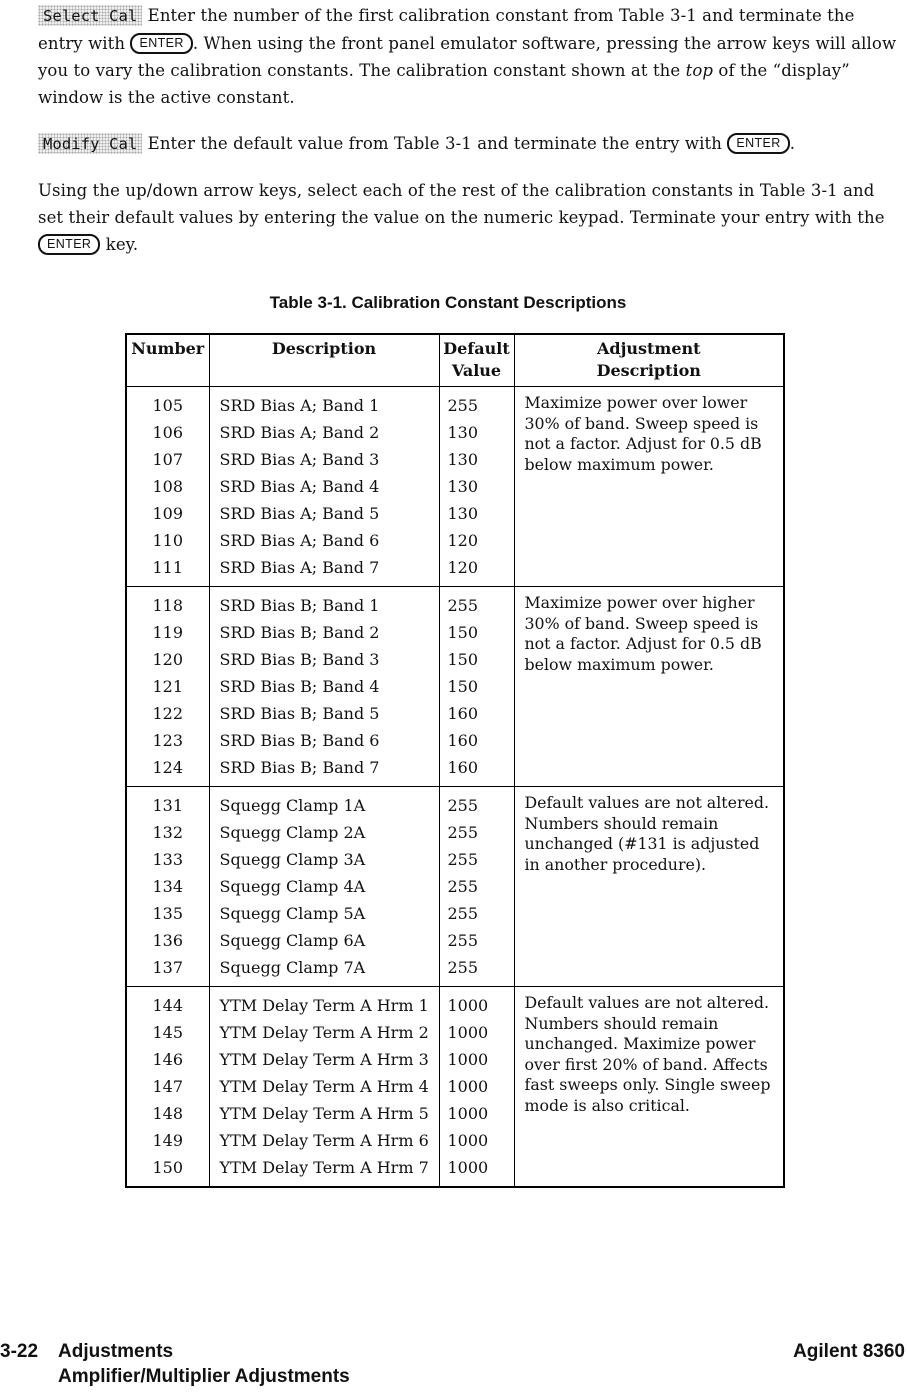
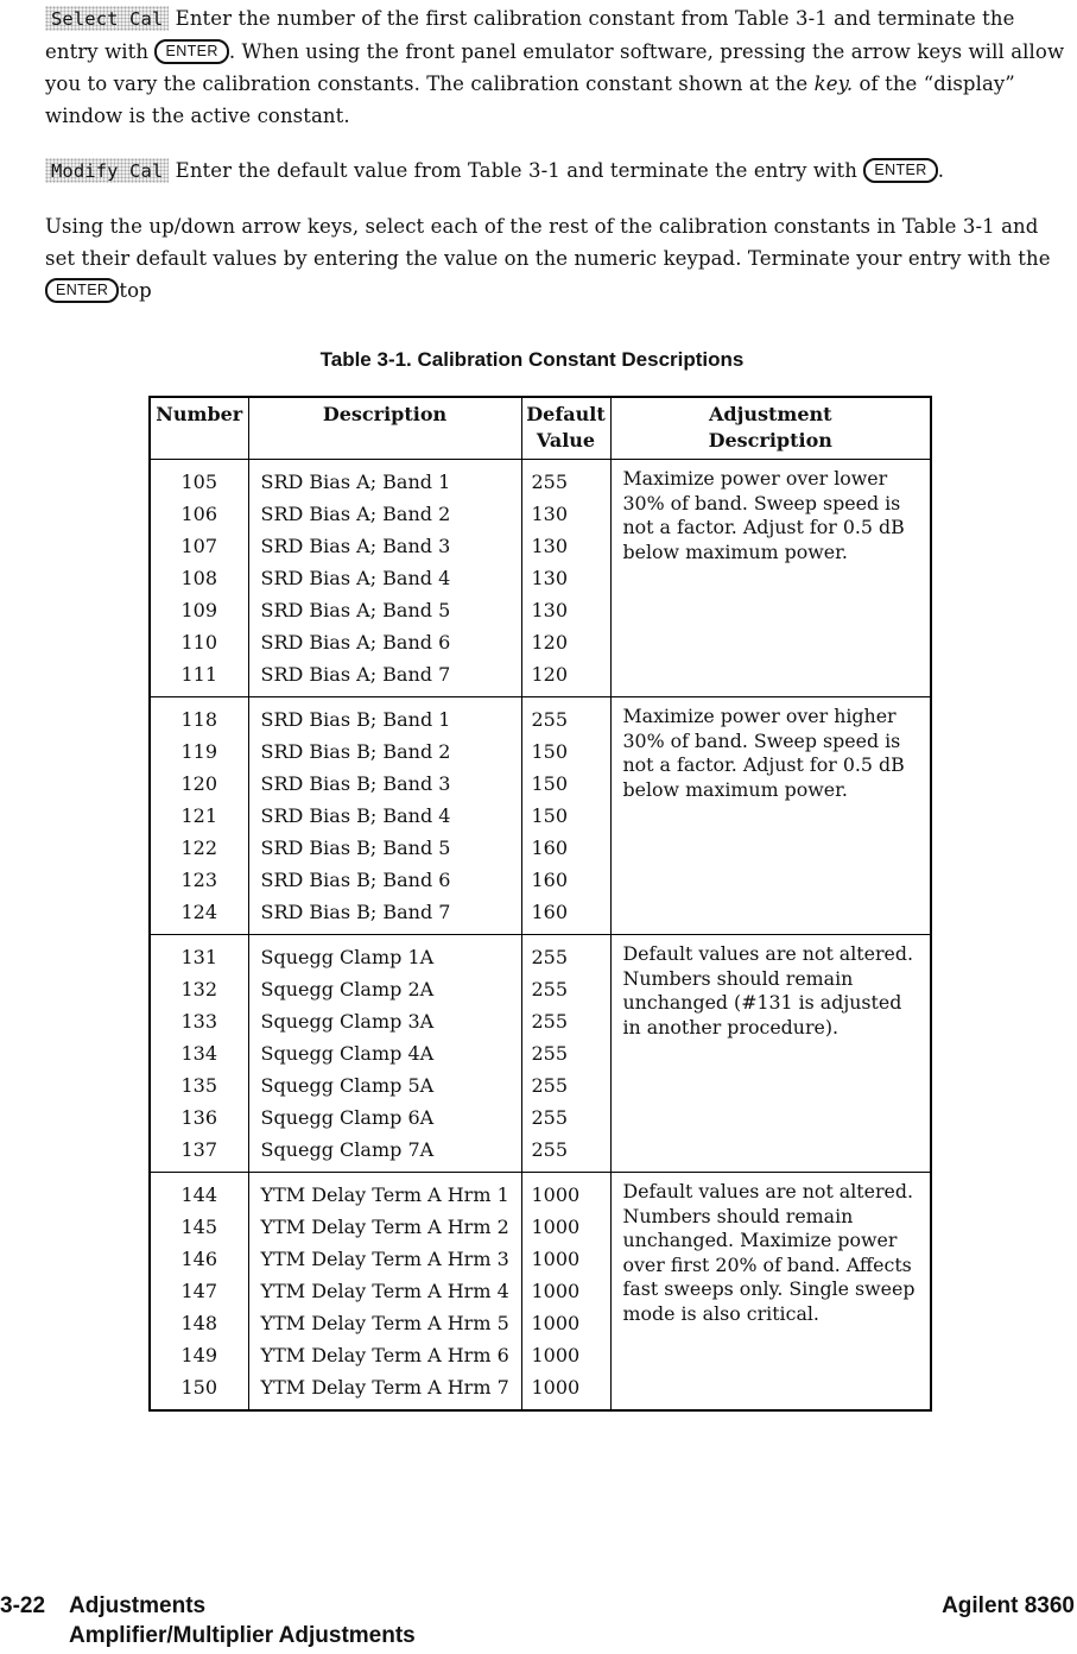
- Select Cal Enter the number of the first calibration constant from Table 3-1 and terminate the entry with ENTER . When using the front panel emulator software, pressing the arrow keys will allow you to vary the calibration constants. The calibration constant shown at the top of the “display” window is the active constant.
+ Select Cal Enter the number of the first calibration constant from Table 3-1 and terminate the entry with ENTER . When using the front panel emulator software, pressing the arrow keys will allow you to vary the calibration constants. The calibration constant shown at the key. of the “display” window is the active constant.
  Modify Cal Enter the default value from Table 3-1 and terminate the entry with ENTER .
- Using the up/down arrow keys, select each of the rest of the calibration constants in Table 3-1 and set their default values by entering the value on the numeric keypad. Terminate your entry with the ENTER key.
+ Using the up/down arrow keys, select each of the rest of the calibration constants in Table 3-1 and set their default values by entering the value on the numeric keypad. Terminate your entry with the ENTER top
  Table 3-1. Calibration Constant Descriptions
  Number	Description	Default Value	Adjustment Description
  105	SRD Bias A; Band 1	255	Maximize power over lower 30% of band. Sweep speed is not a factor. Adjust for 0.5 dB below maximum power.
  106	SRD Bias A; Band 2	130
  107	SRD Bias A; Band 3	130
  108	SRD Bias A; Band 4	130
  109	SRD Bias A; Band 5	130
  110	SRD Bias A; Band 6	120
  111	SRD Bias A; Band 7	120
  118	SRD Bias B; Band 1	255	Maximize power over higher 30% of band. Sweep speed is not a factor. Adjust for 0.5 dB below maximum power.
  119	SRD Bias B; Band 2	150
  120	SRD Bias B; Band 3	150
  121	SRD Bias B; Band 4	150
  122	SRD Bias B; Band 5	160
  123	SRD Bias B; Band 6	160
  124	SRD Bias B; Band 7	160
  131	Squegg Clamp 1A	255	Default values are not altered. Numbers should remain unchanged (#131 is adjusted in another procedure).
  132	Squegg Clamp 2A	255
  133	Squegg Clamp 3A	255
  134	Squegg Clamp 4A	255
  135	Squegg Clamp 5A	255
  136	Squegg Clamp 6A	255
  137	Squegg Clamp 7A	255
  144	YTM Delay Term A Hrm 1	1000	Default values are not altered. Numbers should remain unchanged. Maximize power over first 20% of band. Affects fast sweeps only. Single sweep mode is also critical.
  145	YTM Delay Term A Hrm 2	1000
  146	YTM Delay Term A Hrm 3	1000
  147	YTM Delay Term A Hrm 4	1000
  148	YTM Delay Term A Hrm 5	1000
  149	YTM Delay Term A Hrm 6	1000
  150	YTM Delay Term A Hrm 7	1000
  3-22
  Adjustments
  Amplifier/Multiplier Adjustments
  Agilent 8360
